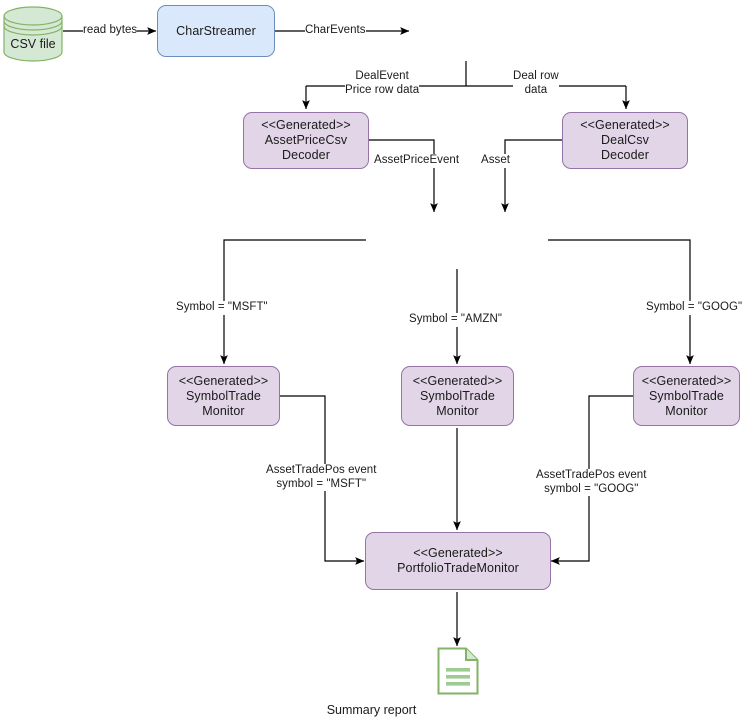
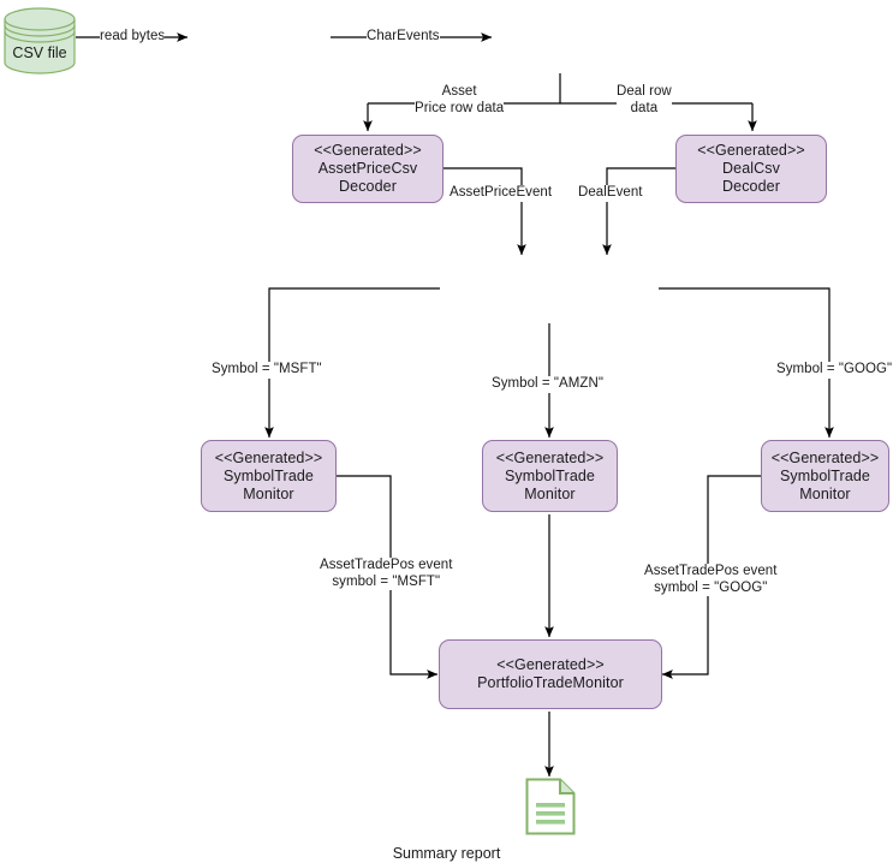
  CSV file
- CharStreamer
  <<Generated>>
  AssetPriceCsv
  Decoder
  <<Generated>>
  DealCsv
  Decoder
  <<Generated>>
  SymbolTrade
  Monitor
  <<Generated>>
  SymbolTrade
  Monitor
  <<Generated>>
  SymbolTrade
  Monitor
  <<Generated>>
  PortfolioTradeMonitor
  read bytes
  CharEvents
- DealEvent
+ Asset
  Price row data
  Deal row
  data
  AssetPriceEvent
- Asset
+ DealEvent
  Symbol = "MSFT"
  Symbol = "AMZN"
  Symbol = "GOOG"
  AssetTradePos event
  symbol = "MSFT"
  AssetTradePos event
  symbol = "GOOG"
  Summary report
